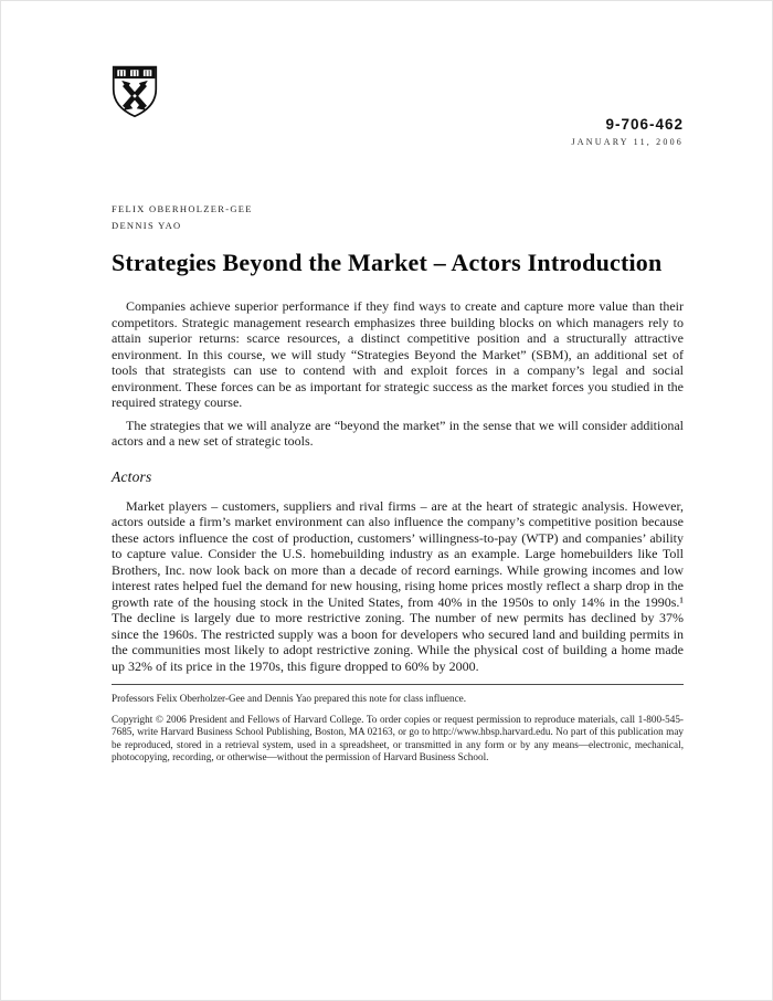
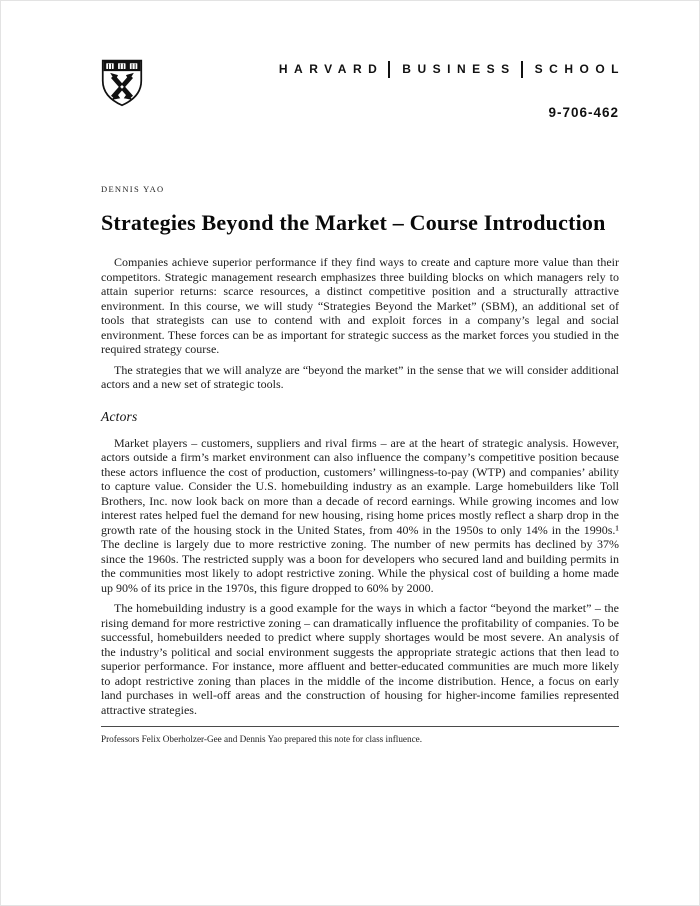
+ HARVARD
+ BUSINESS
+ SCHOOL
  9-706-462
- JANUARY 11, 2006
- FELIX OBERHOLZER-GEE
  DENNIS YAO
- Strategies Beyond the Market – Actors Introduction
+ Strategies Beyond the Market – Course Introduction
  Companies achieve superior performance if they find ways to create and capture more value than their competitors. Strategic management research emphasizes three building blocks on which managers rely to attain superior returns: scarce resources, a distinct competitive position and a structurally attractive environment. In this course, we will study “Strategies Beyond the Market” (SBM), an additional set of tools that strategists can use to contend with and exploit forces in a company’s legal and social environment. These forces can be as important for strategic success as the market forces you studied in the required strategy course.
  The strategies that we will analyze are “beyond the market” in the sense that we will consider additional actors and a new set of strategic tools.
  Actors
- Market players – customers, suppliers and rival firms – are at the heart of strategic analysis. However, actors outside a firm’s market environment can also influence the company’s competitive position because these actors influence the cost of production, customers’ willingness-to-pay (WTP) and companies’ ability to capture value. Consider the U.S. homebuilding industry as an example. Large homebuilders like Toll Brothers, Inc. now look back on more than a decade of record earnings. While growing incomes and low interest rates helped fuel the demand for new housing, rising home prices mostly reflect a sharp drop in the growth rate of the housing stock in the United States, from 40% in the 1950s to only 14% in the 1990s.¹ The decline is largely due to more restrictive zoning. The number of new permits has declined by 37% since the 1960s. The restricted supply was a boon for developers who secured land and building permits in the communities most likely to adopt restrictive zoning. While the physical cost of building a home made up 32% of its price in the 1970s, this figure dropped to 60% by 2000.
+ Market players – customers, suppliers and rival firms – are at the heart of strategic analysis. However, actors outside a firm’s market environment can also influence the company’s competitive position because these actors influence the cost of production, customers’ willingness-to-pay (WTP) and companies’ ability to capture value. Consider the U.S. homebuilding industry as an example. Large homebuilders like Toll Brothers, Inc. now look back on more than a decade of record earnings. While growing incomes and low interest rates helped fuel the demand for new housing, rising home prices mostly reflect a sharp drop in the growth rate of the housing stock in the United States, from 40% in the 1950s to only 14% in the 1990s.¹ The decline is largely due to more restrictive zoning. The number of new permits has declined by 37% since the 1960s. The restricted supply was a boon for developers who secured land and building permits in the communities most likely to adopt restrictive zoning. While the physical cost of building a home made up 90% of its price in the 1970s, this figure dropped to 60% by 2000.
+ The homebuilding industry is a good example for the ways in which a factor “beyond the market” – the rising demand for more restrictive zoning – can dramatically influence the profitability of companies. To be successful, homebuilders needed to predict where supply shortages would be most severe. An analysis of the industry’s political and social environment suggests the appropriate strategic actions that then lead to superior performance. For instance, more affluent and better-educated communities are much more likely to adopt restrictive zoning than places in the middle of the income distribution. Hence, a focus on early land purchases in well-off areas and the construction of housing for higher-income families represented attractive strategies.
  Professors Felix Oberholzer-Gee and Dennis Yao prepared this note for class influence.
- Copyright © 2006 President and Fellows of Harvard College. To order copies or request permission to reproduce materials, call 1-800-545-7685, write Harvard Business School Publishing, Boston, MA 02163, or go to http://www.hbsp.harvard.edu. No part of this publication may be reproduced, stored in a retrieval system, used in a spreadsheet, or transmitted in any form or by any means—electronic, mechanical, photocopying, recording, or otherwise—without the permission of Harvard Business School.
